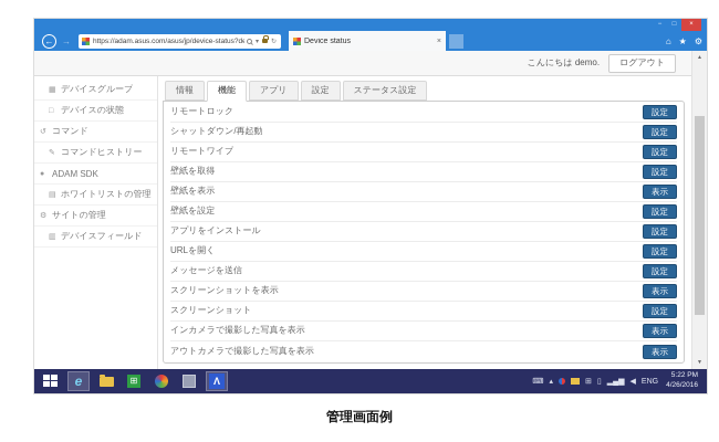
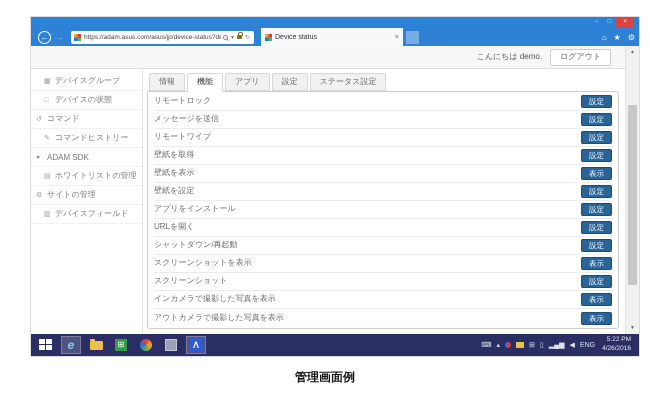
  ←
  →
  ⌂
  ★
  ⚙
  こんにちは demo.
  ログアウト
  デバイスグループ
  デバイスの状態
  コマンド
  コマンドヒストリー
  ADAM SDK
  ホワイトリストの管理
  サイトの管理
  デバイスフィールド
  情報
  機能
  アプリ
  設定
  ステータス設定
  リモートロック
  設定
- シャットダウン/再起動
+ メッセージを送信
  設定
  リモートワイプ
  設定
  壁紙を取得
  設定
  壁紙を表示
  表示
  壁紙を設定
  設定
  アプリをインストール
  設定
  URLを開く
  設定
- メッセージを送信
+ シャットダウン/再起動
  設定
  スクリーンショットを表示
  表示
  スクリーンショット
  設定
  インカメラで撮影した写真を表示
  表示
  アウトカメラで撮影した写真を表示
  表示
  e
  ⊞
  Λ
  管理画面例
